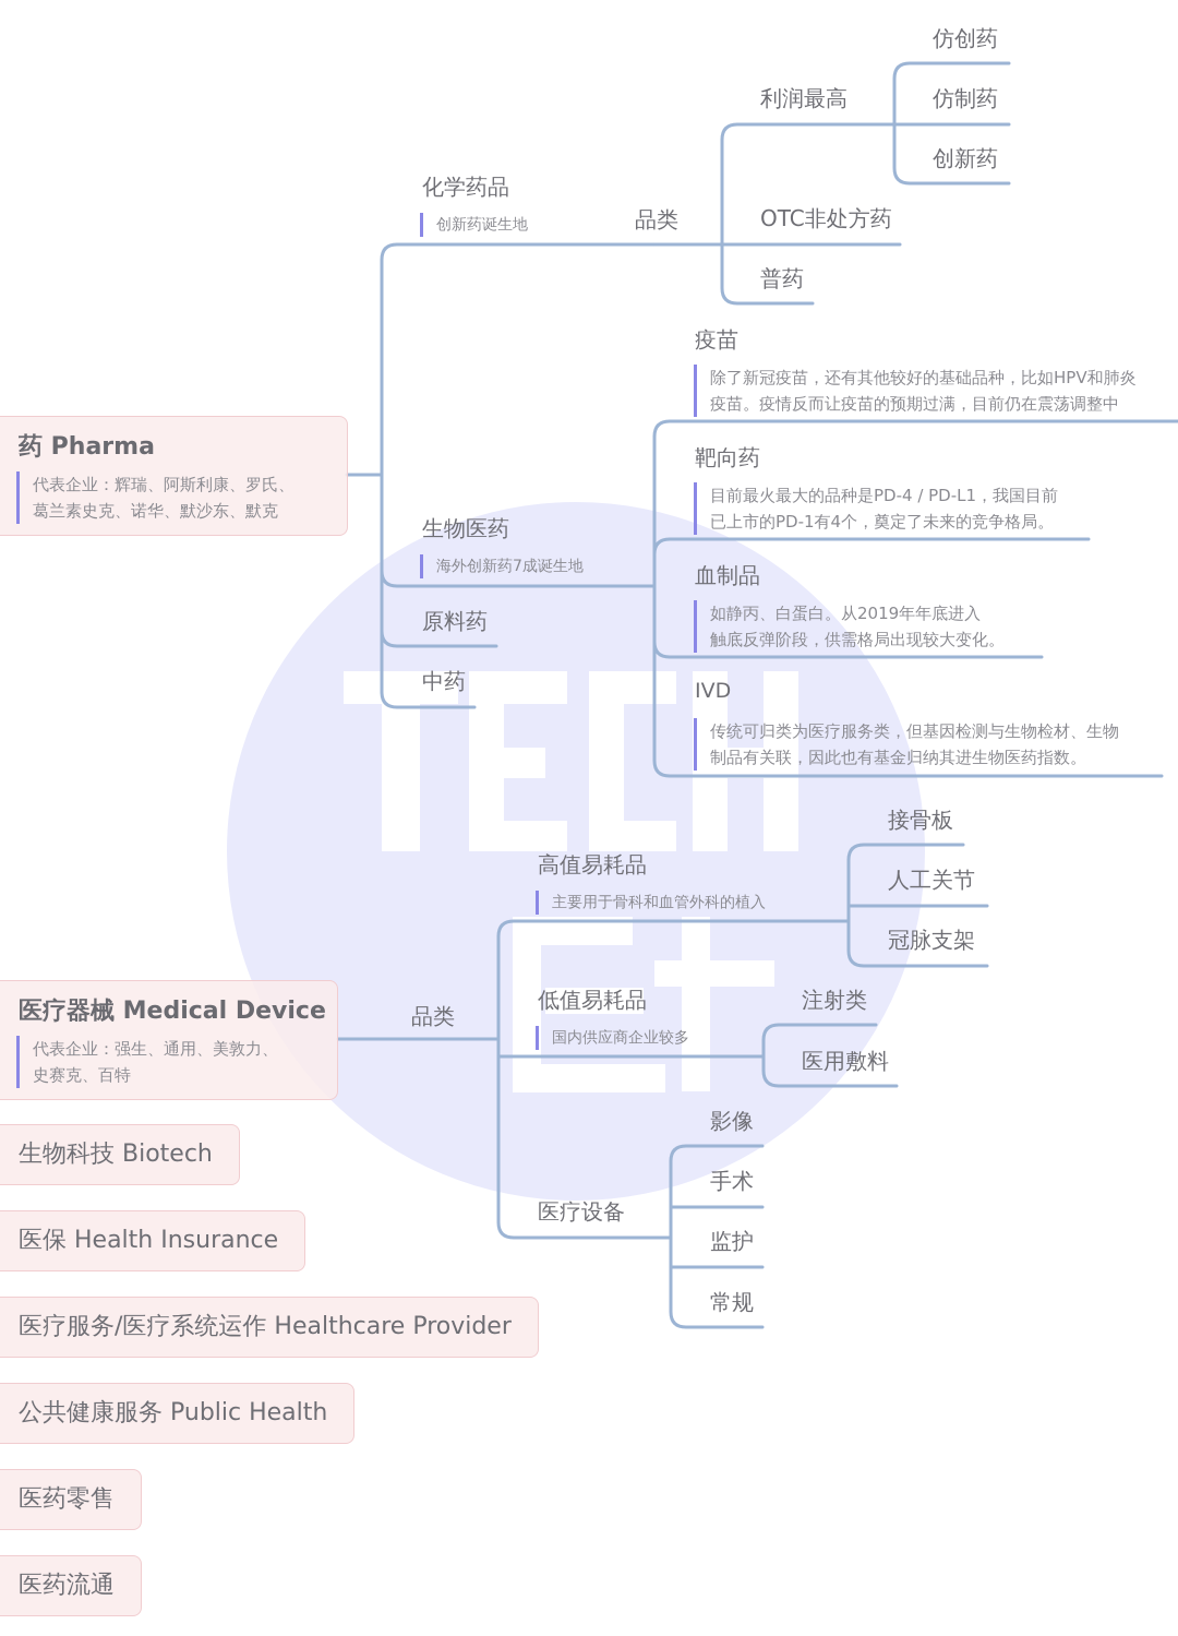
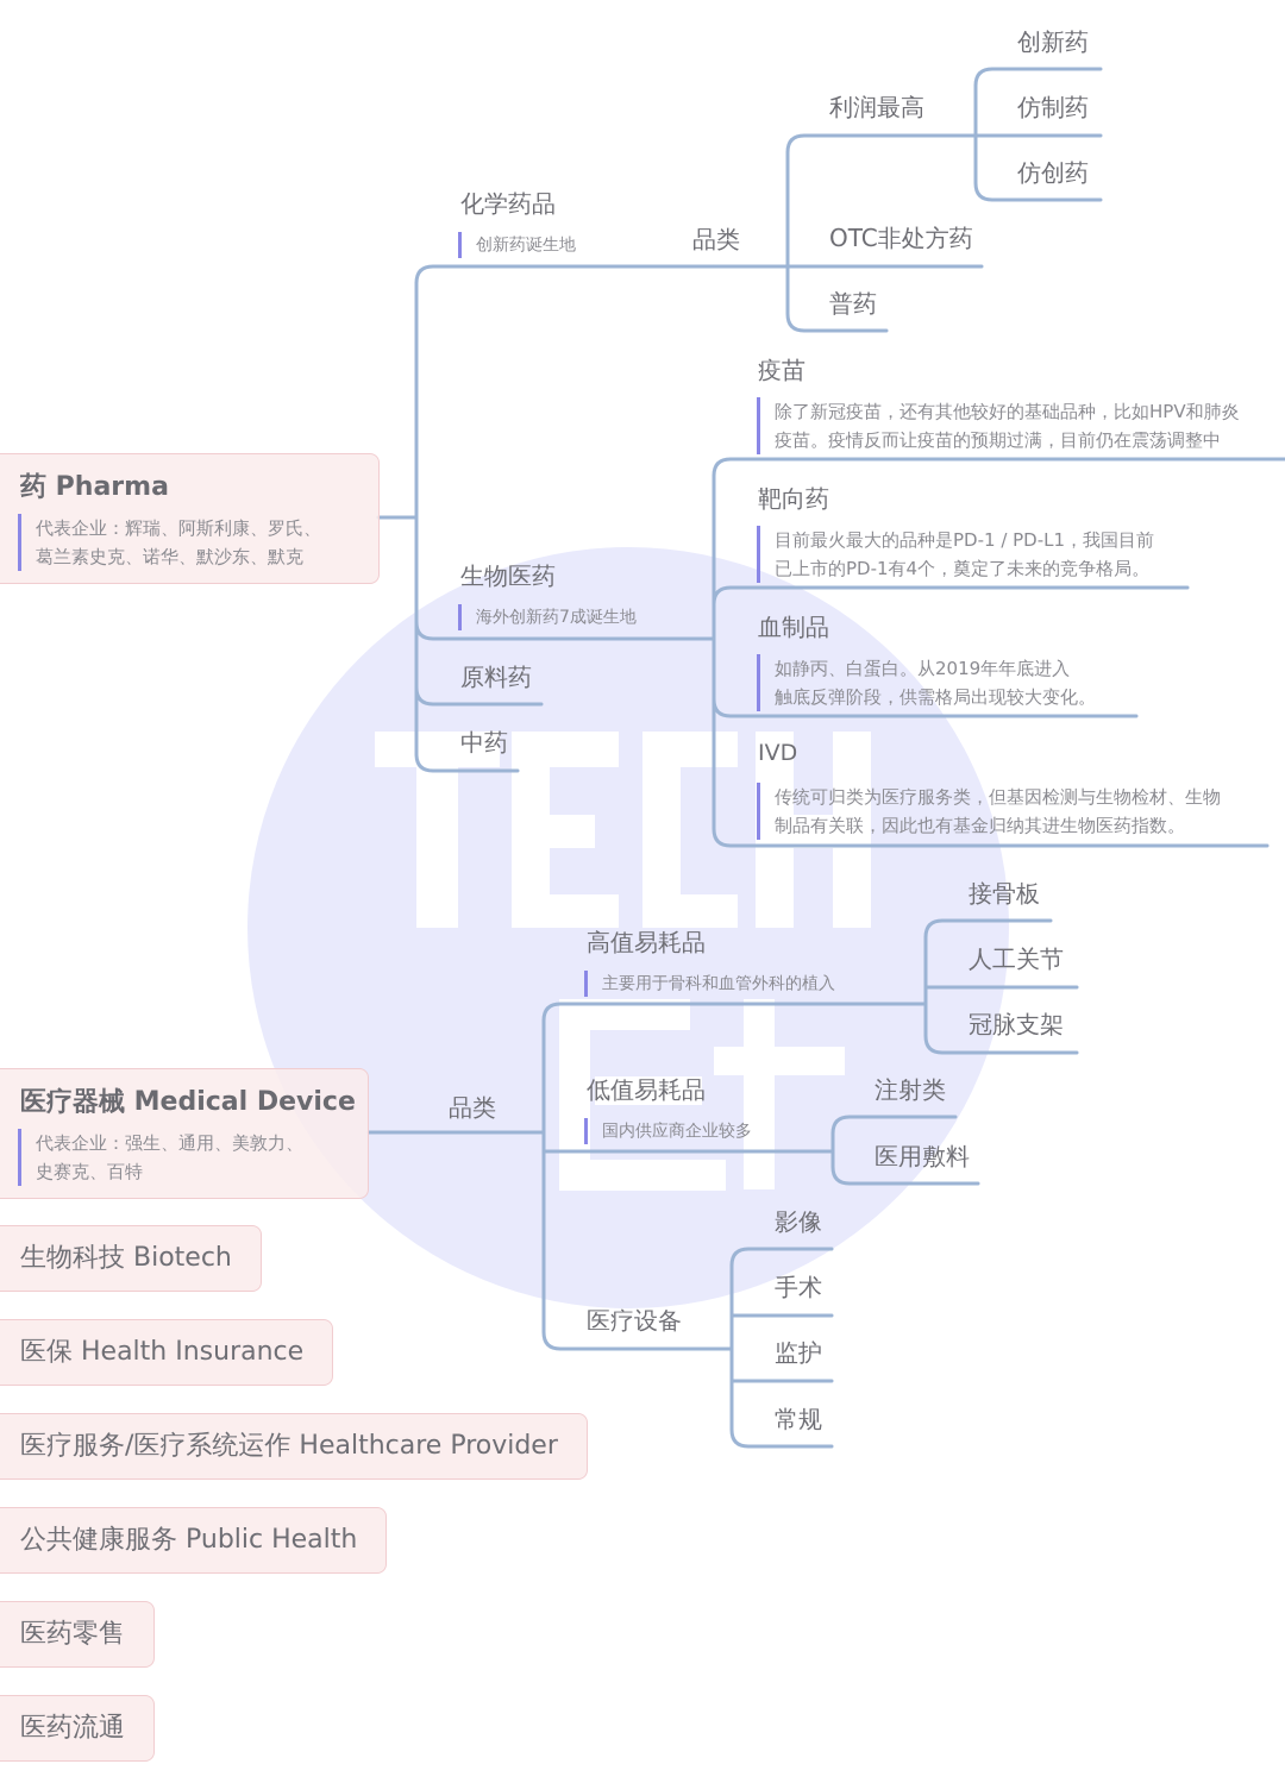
  药 Pharma
  代表企业：辉瑞、阿斯利康、罗氏、
  葛兰素史克、诺华、默沙东、默克
  化学药品
  创新药诞生地
  品类
  利润最高
- 仿创药
+ 创新药
  仿制药
- 创新药
+ 仿创药
  OTC非处方药
  普药
  生物医药
  海外创新药7成诞生地
  原料药
  中药
  疫苗
  除了新冠疫苗，还有其他较好的基础品种，比如HPV和肺炎
  疫苗。疫情反而让疫苗的预期过满，目前仍在震荡调整中
  靶向药
- 目前最火最大的品种是PD-4 / PD-L1，我国目前
+ 目前最火最大的品种是PD-1 / PD-L1，我国目前
  已上市的PD-1有4个，奠定了未来的竞争格局。
  血制品
  如静丙、白蛋白。从2019年年底进入
  触底反弹阶段，供需格局出现较大变化。
  IVD
  传统可归类为医疗服务类，但基因检测与生物检材、生物
  制品有关联，因此也有基金归纳其进生物医药指数。
  医疗器械 Medical Device
  代表企业：强生、通用、美敦力、
  史赛克、百特
  品类
  高值易耗品
  主要用于骨科和血管外科的植入
  接骨板
  人工关节
  冠脉支架
  低值易耗品
  国内供应商企业较多
  注射类
  医用敷料
  医疗设备
  影像
  手术
  监护
  常规
  生物科技 Biotech
  医保 Health Insurance
  医疗服务/医疗系统运作 Healthcare Provider
  公共健康服务 Public Health
  医药零售
  医药流通
